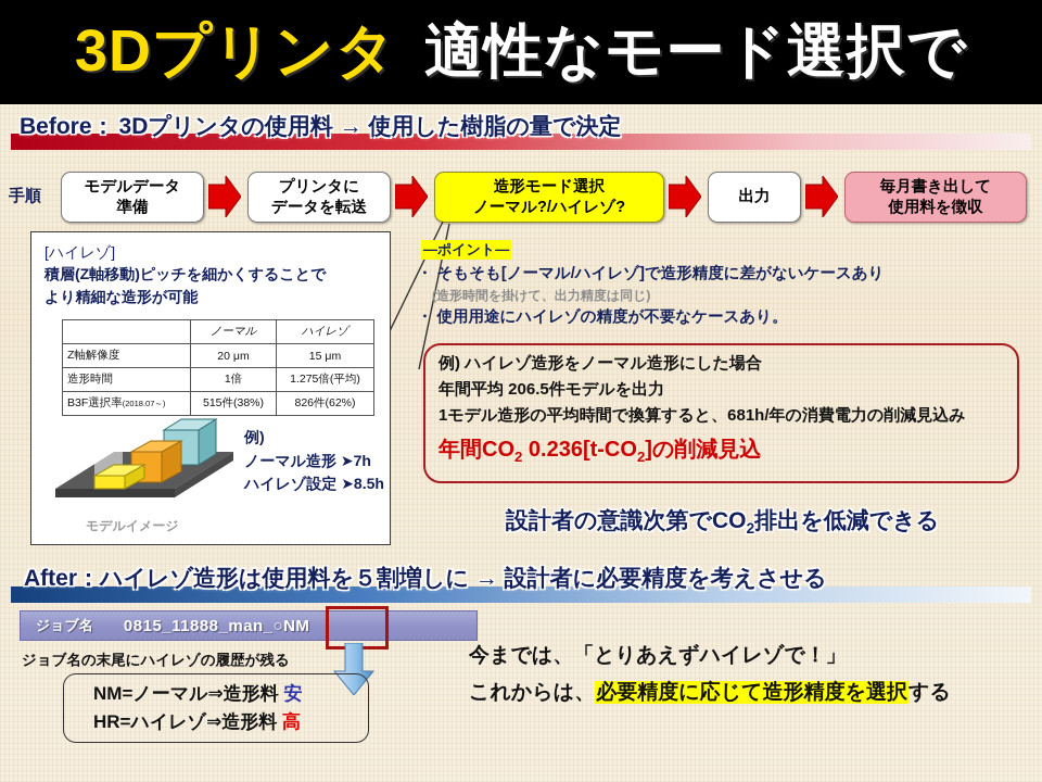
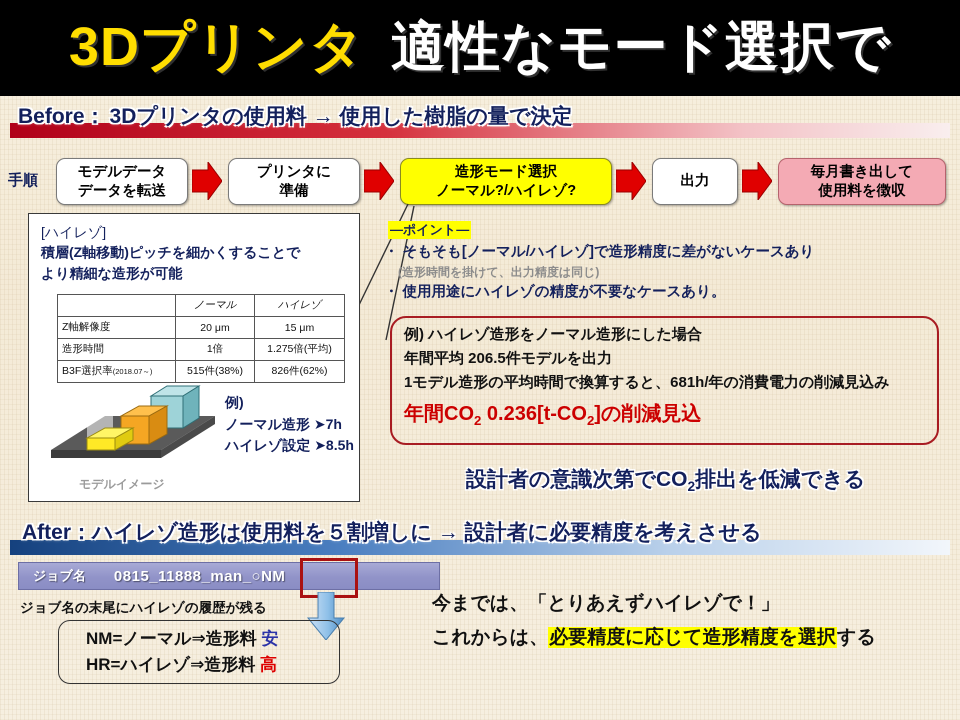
  3Dプリンタ
  適性なモード選択で
  Before：
  3Dプリンタの使用料 → 使用した樹脂の量で決定
  手順
  モデルデータ
- 準備
+ データを転送
  プリンタに
- データを転送
+ 準備
  造形モード選択
  ノーマル?/ハイレゾ?
  出力
  毎月書き出して
  使用料を徴収
  [ハイレゾ]
  積層(Z軸移動)ピッチを細かくすることで
  より精細な造形が可能
  	ノーマル	ハイレゾ
  Z軸解像度	20 μm	15 μm
  造形時間	1倍	1.275倍(平均)
  B3F選択率(2018.07～)	515件(38%)	826件(62%)
  モデルイメージ
  例)
  ノーマル造形 ➤7h
  ハイレゾ設定 ➤8.5h
  ―ポイント―
  ・ そもそも[ノーマル/ハイレゾ]で造形精度に差がないケースあり
  (造形時間を掛けて、出力精度は同じ)
  ・ 使用用途にハイレゾの精度が不要なケースあり。
  例) ハイレゾ造形をノーマル造形にした場合
  年間平均 206.5件モデルを出力
  1モデル造形の平均時間で換算すると、681h/年の消費電力の削減見込み
  年間CO2 0.236[t-CO2]の削減見込
  設計者の意識次第でCO2排出を低減できる
  After：
  ハイレゾ造形は使用料を５割増しに → 設計者に必要精度を考えさせる
  ジョブ名
  0815_11888_man_○NM
  ジョブ名の末尾にハイレゾの履歴が残る
  NM=ノーマル⇒造形料 安
  HR=ハイレゾ⇒造形料 高
  今までは、「とりあえずハイレゾで！」
  これからは、必要精度に応じて造形精度を選択する
